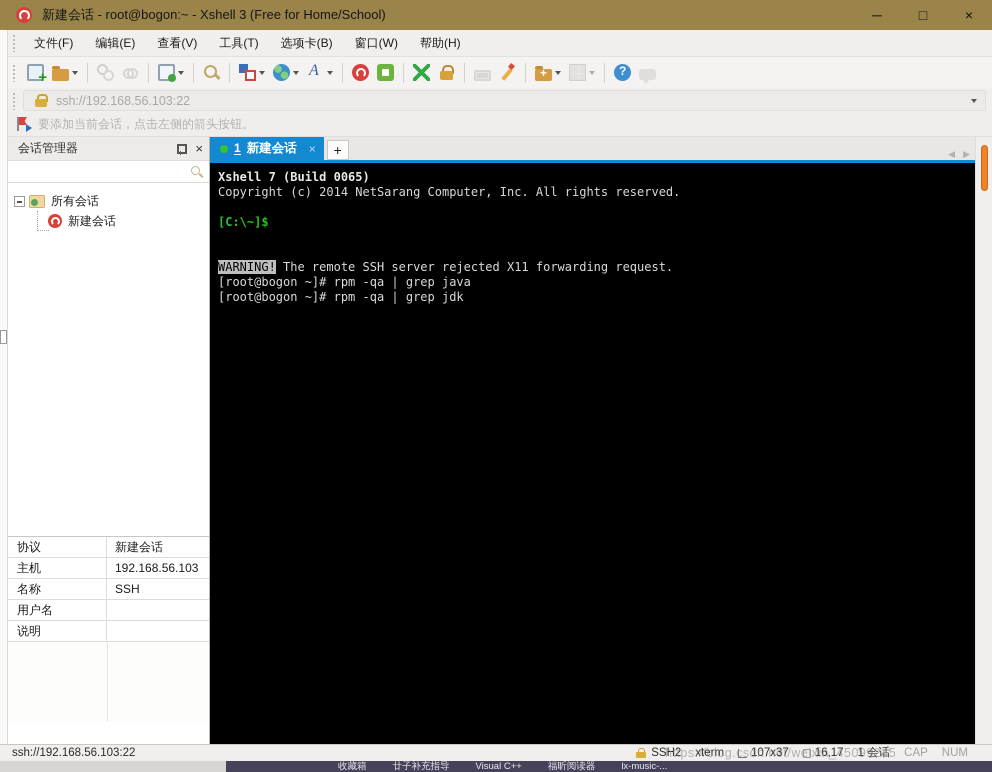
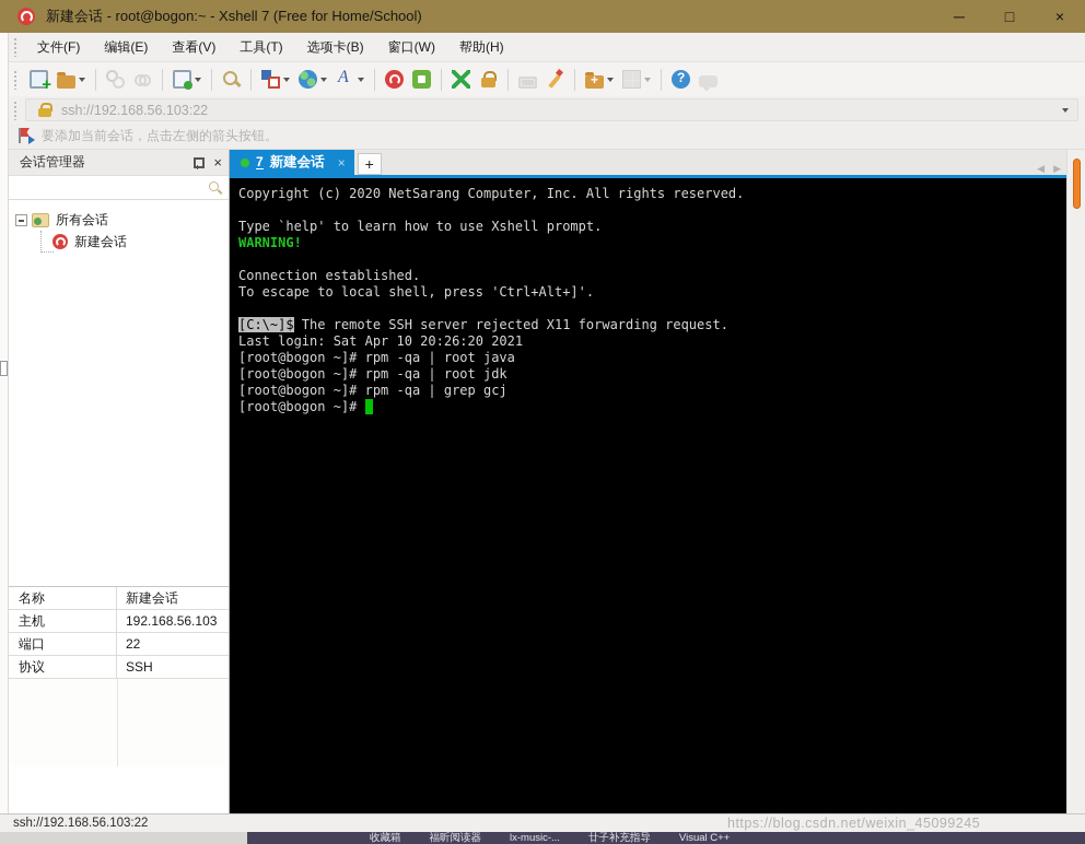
- 新建会话 - root@bogon:~ - Xshell 3 (Free for Home/School)
+ 新建会话 - root@bogon:~ - Xshell 7 (Free for Home/School)
  ─
  □
  ×
  文件(F) 编辑(E) 查看(V) 工具(T) 选项卡(B) 窗口(W) 帮助(H)
  ssh://192.168.56.103:22
  要添加当前会话，点击左侧的箭头按钮。
  会话管理器
  ×
  所有会话
  新建会话
- 协议
+ 名称
  新建会话
  主机
  192.168.56.103
+ 端口
+ 22
- 名称
+ 协议
  SSH
- 用户名
- 说明
- 1
+ 7
  新建会话
  ×
  +
  ◀
  ▶
- Xshell 7 (Build 0065)
- Copyright (c) 2014 NetSarang Computer, Inc. All rights reserved.
+ Copyright (c) 2020 NetSarang Computer, Inc. All rights reserved.
+ Type `help' to learn how to use Xshell prompt.
- [C:\~]$
+ WARNING!
+ Connection established.
+ To escape to local shell, press 'Ctrl+Alt+]'.
- WARNING! The remote SSH server rejected X11 forwarding request.
+ [C:\~]$ The remote SSH server rejected X11 forwarding request.
+ Last login: Sat Apr 10 20:26:20 2021
- [root@bogon ~]# rpm -qa | grep java
+ [root@bogon ~]# rpm -qa | root java
- [root@bogon ~]# rpm -qa | grep jdk
+ [root@bogon ~]# rpm -qa | root jdk
+ [root@bogon ~]# rpm -qa | grep gcj
+ [root@bogon ~]#
  ssh://192.168.56.103:22
- SSH2
- xterm
- 107x37
- 16,17
- 1 会话
- CAP
- NUM
  https://blog.csdn.net/weixin_45099245
  收藏箱
- 廿子补充指导
+ 福昕阅读器
- Visual C++
+ lx-music-...
- 福昕阅读器
+ 廿子补充指导
- lx-music-...
+ Visual C++
